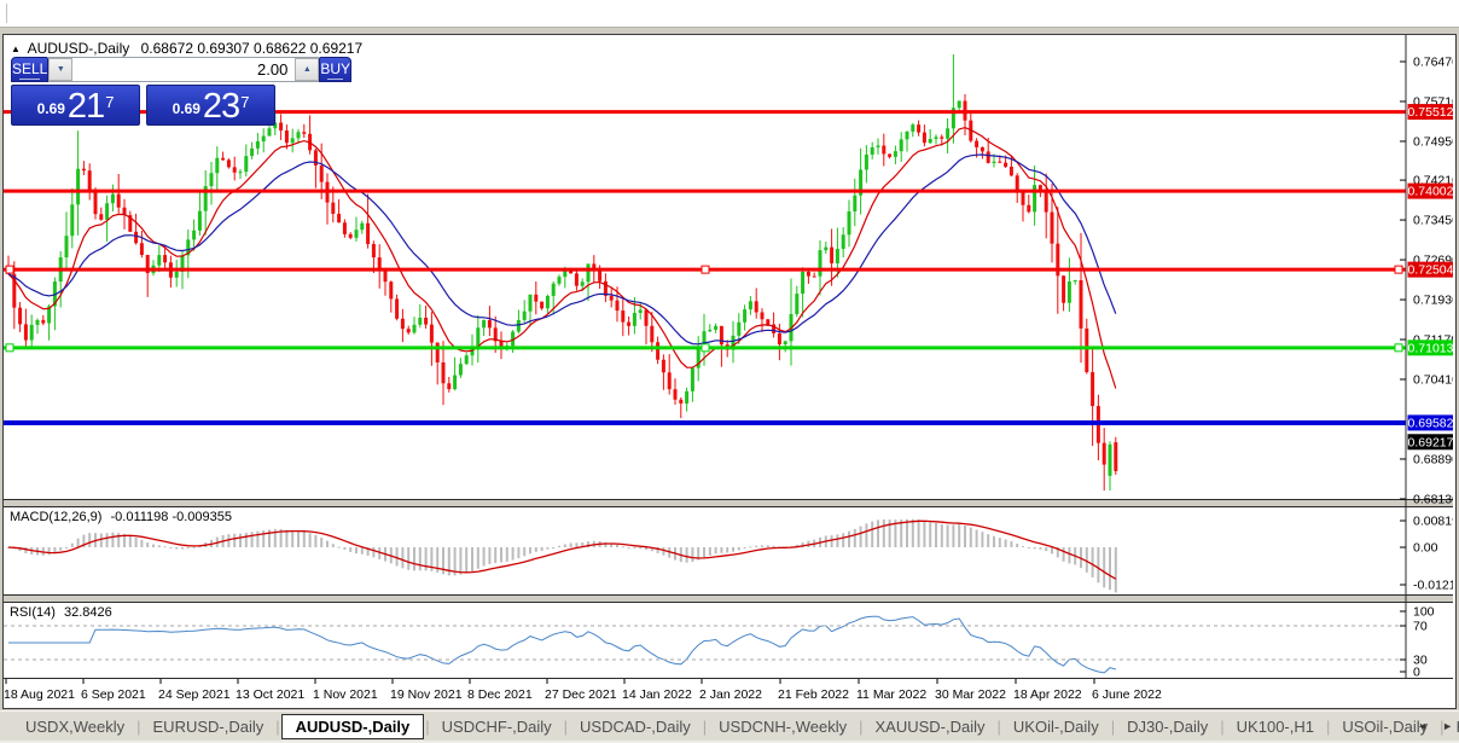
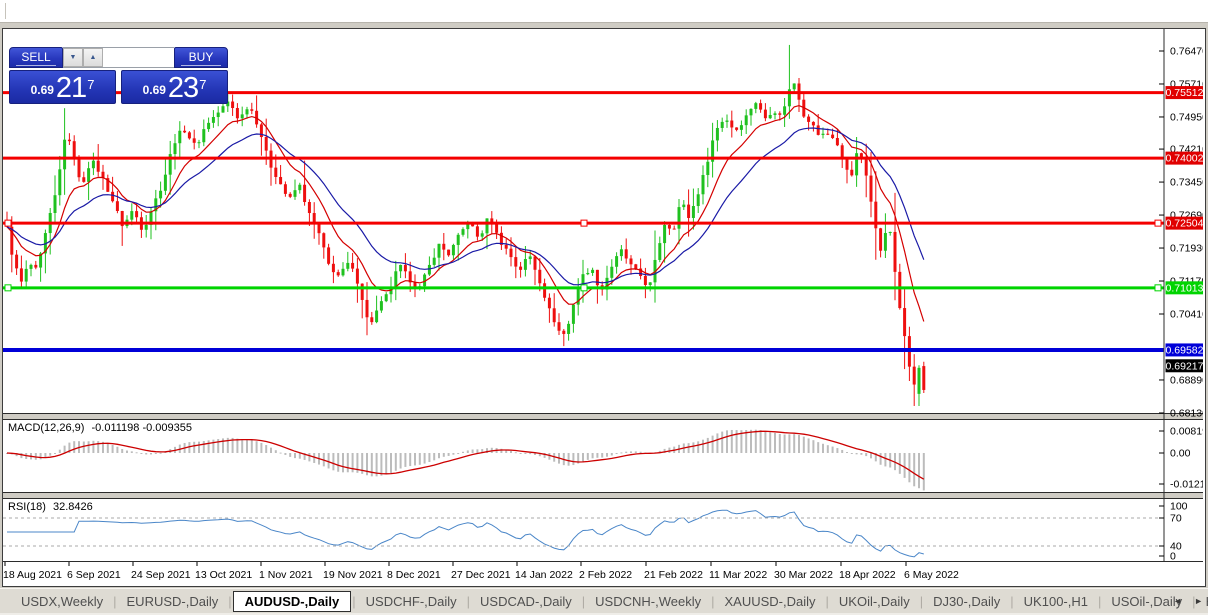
  0.7647
  0.7571
  0.7495
  0.7421
  0.7345
  0.7269
  0.7193
  0.7041
  0.6889
  0.6813
  0.75512
  0.74002
  0.72504
  0.71013
  0.69582
  0.69217
  0.0081
  0.00
  -0.0121
  100
  70
- 30
+ 40
  0
  18 Aug 2021
  6 Sep 2021
  24 Sep 2021
  13 Oct 2021
  1 Nov 2021
  19 Nov 2021
  8 Dec 2021
  27 Dec 2021
  14 Jan 2022
- 2 Jan 2022
+ 2 Feb 2022
  21 Feb 2022
  11 Mar 2022
  30 Mar 2022
  18 Apr 2022
- 6 June 2022
+ 6 May 2022
- ▲ AUDUSD-,Daily 0.68672 0.69307 0.68622 0.69217
  MACD(12,26,9) -0.011198 -0.009355
- RSI(14) 32.8426
+ RSI(18) 32.8426
  SELL
- 2.00
  BUY
  0.69
  21
  7
  0.69
  23
  7
  USDX,Weekly
  |
  EURUSD-,Daily
  |
  AUDUSD-,Daily
  |
  USDCHF-,Daily
  |
  USDCAD-,Daily
  |
  USDCNH-,Weekly
  |
  XAUUSD-,Daily
  |
  UKOil-,Daily
  |
  DJ30-,Daily
  |
  UK100-,H1
  |
  USOil-,Daily
  |
  ◄
  ►
